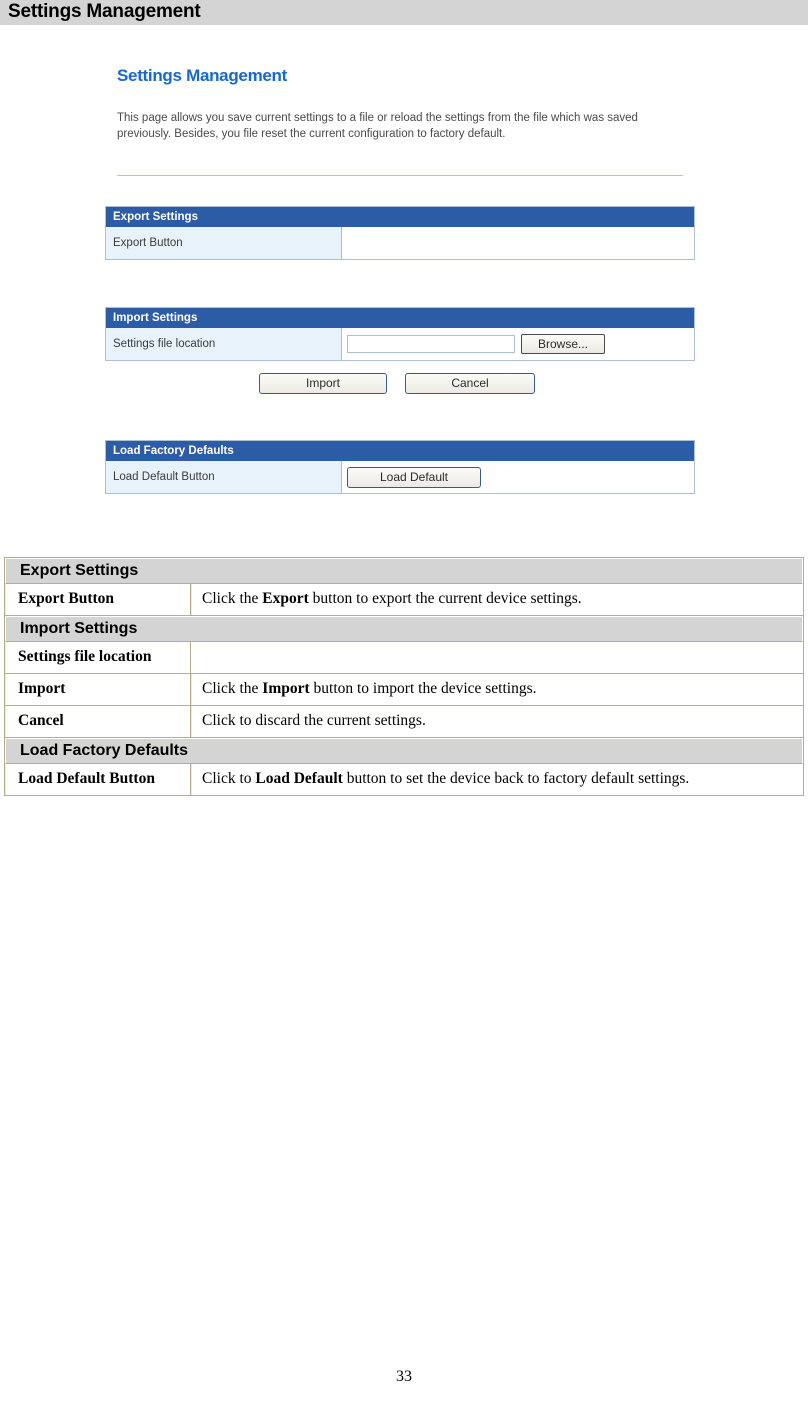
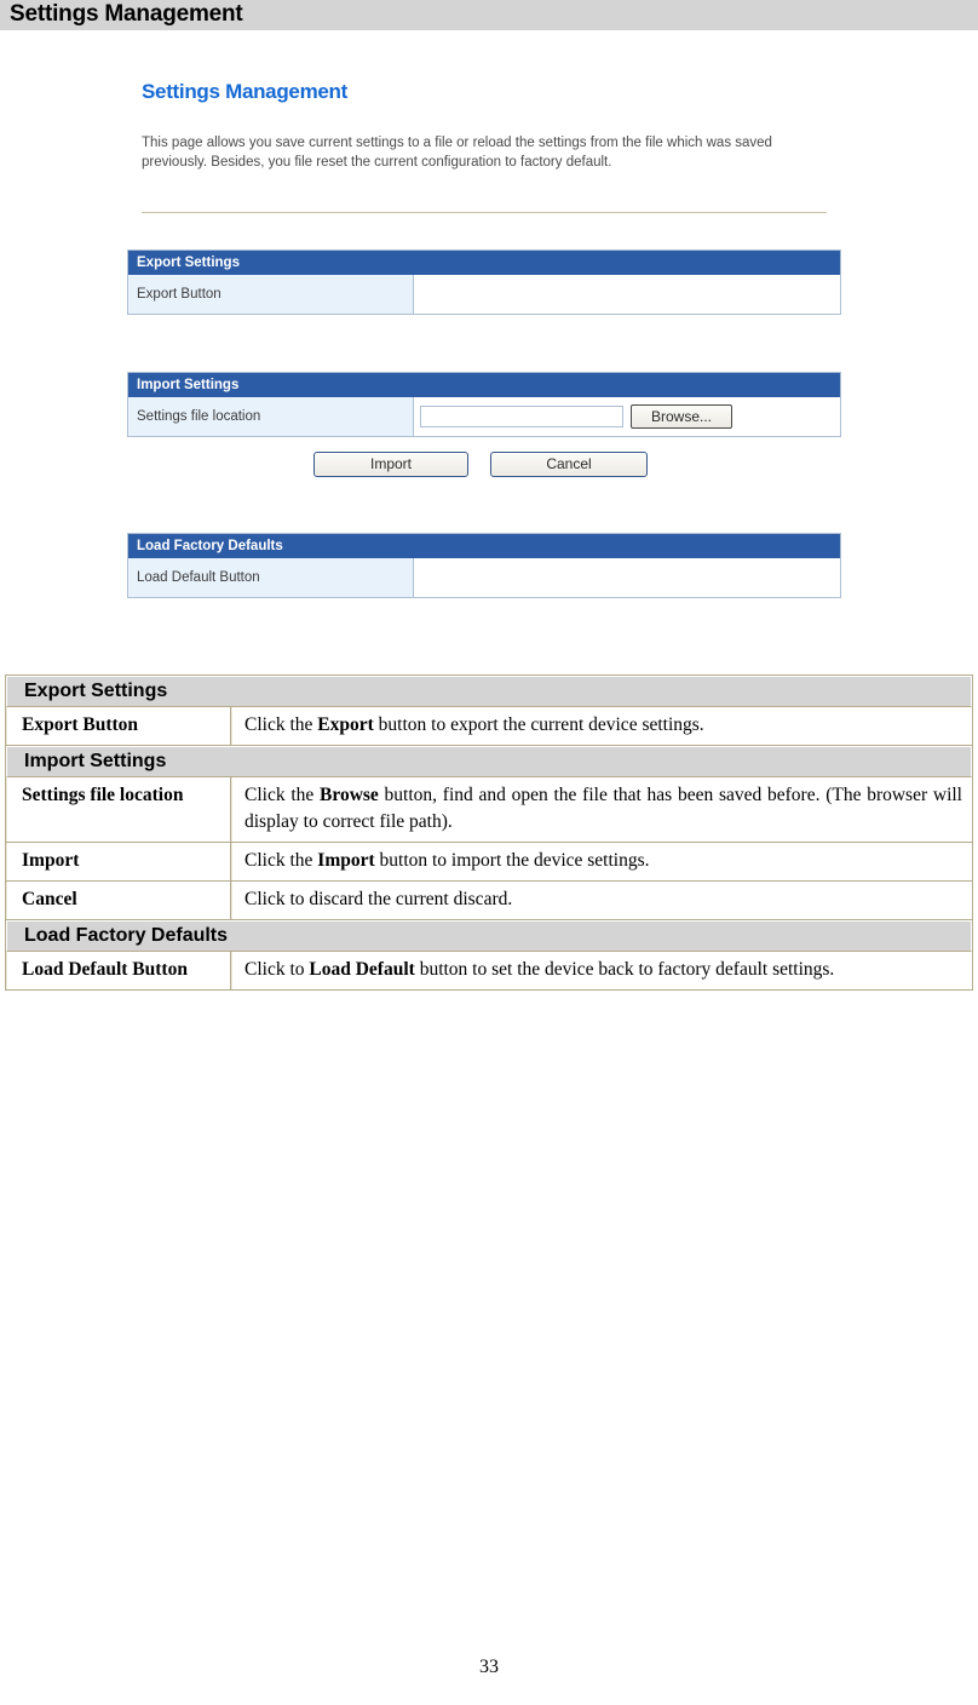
  Settings Management
  Settings Management
  This page allows you save current settings to a file or reload the settings from the file which was saved previously. Besides, you file reset the current configuration to factory default.
  Export Settings
  Export Button
  Import Settings
  Settings file location
  Browse...
  Import
  Cancel
  Load Factory Defaults
  Load Default Button
- Load Default
  Export Settings
  Export Button
  Click the Export button to export the current device settings.
  Import Settings
  Settings file location
+ Click the Browse button, find and open the file that has been saved before. (The browser will display to correct file path).
  Import
  Click the Import button to import the device settings.
  Cancel
- Click to discard the current settings.
+ Click to discard the current discard.
  Load Factory Defaults
  Load Default Button
  Click to Load Default button to set the device back to factory default settings.
  33
